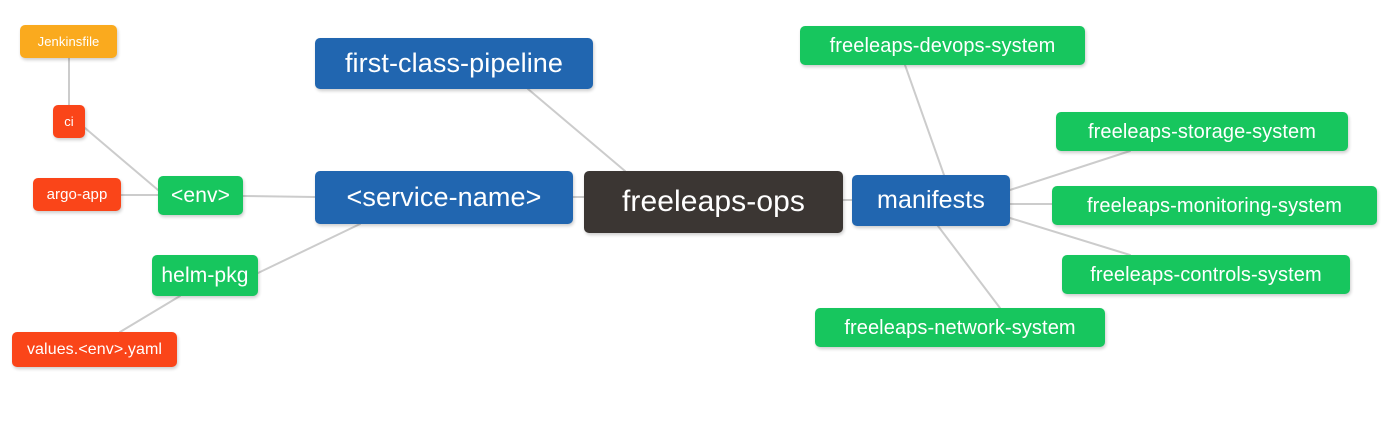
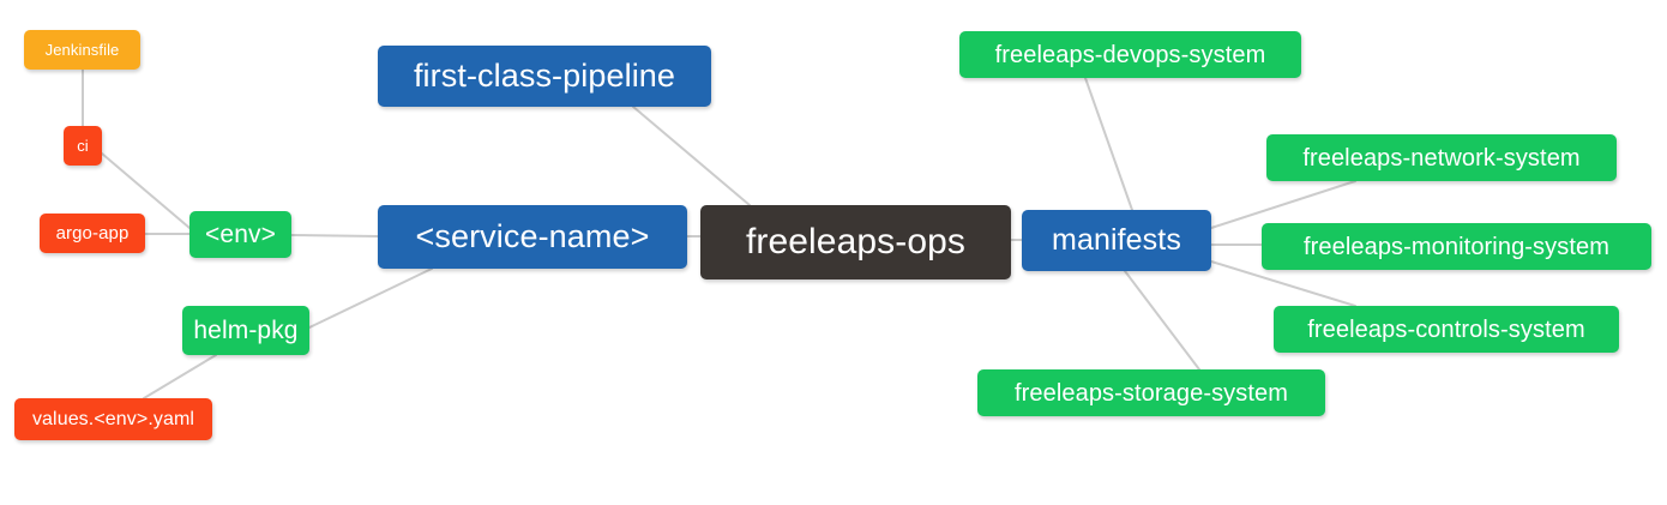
  Jenkinsfile
  ci
  argo-app
  <env>
  first-class-pipeline
  <service-name>
  freeleaps-ops
  manifests
  helm-pkg
  values.<env>.yaml
  freeleaps-devops-system
- freeleaps-storage-system
+ freeleaps-network-system
  freeleaps-monitoring-system
  freeleaps-controls-system
- freeleaps-network-system
+ freeleaps-storage-system
